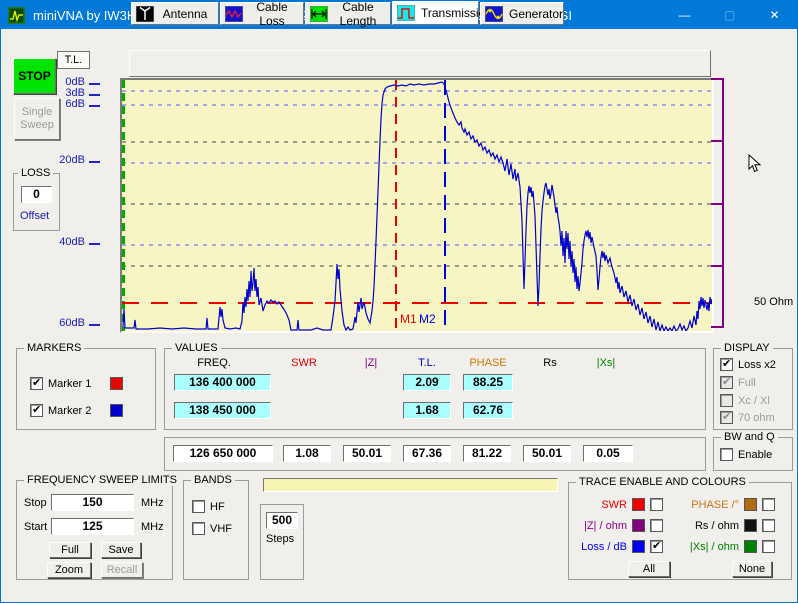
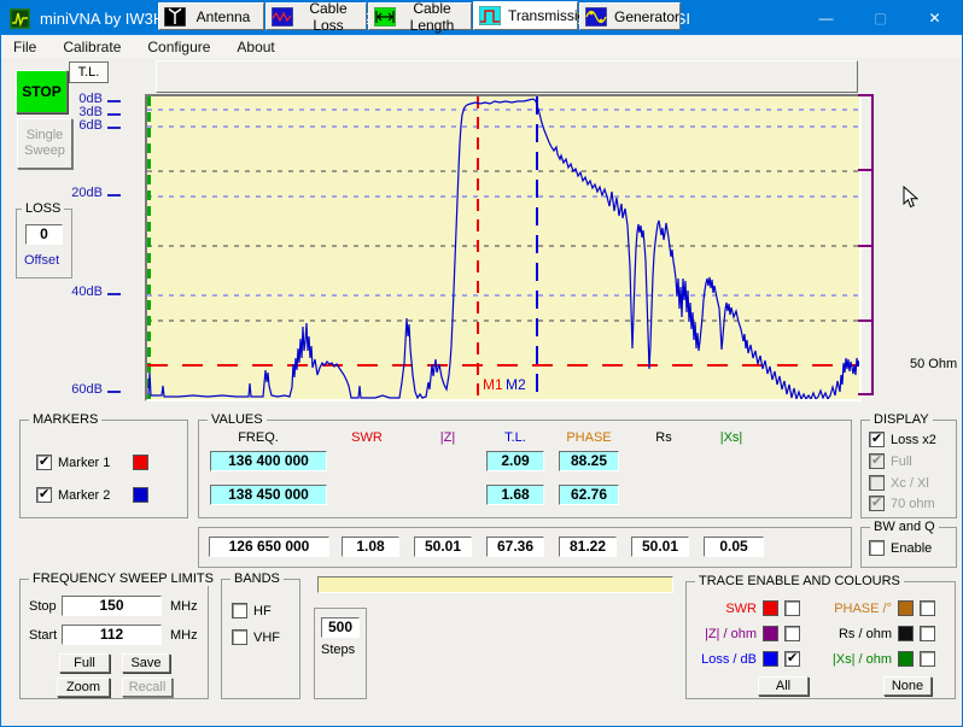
  —
  ▢
  ✕
+ File
+ Calibrate
+ Configure
+ About
  STOP
  T.L.
  Single Sweep
  0dB
  3dB
  6dB
  20dB
  40dB
  60dB
  LOSS
  0
  Offset
  Antenna
  Cable Loss
  Cable Length
  Transmissi
  Generator
  M1
  M2
  50 Ohm
  MARKERS
  Marker 1
  Marker 2
  VALUES
  FREQ.
  SWR
  |Z|
  T.L.
  PHASE
  Rs
  |Xs|
  136 400 000
  2.09
  88.25
  138 450 000
  1.68
  62.76
  DISPLAY
  Loss x2
  Full
  Xc / Xl
  70 ohm
  126 650 000
  1.08
  50.01
  67.36
  81.22
  50.01
  0.05
  BW and Q
  Enable
  FREQUENCY SWEEP LIMITS
  Stop
  150
  MHz
  Start
- 125
+ 112
  MHz
  Full
  Save
  Zoom
  Recall
  BANDS
  HF
  VHF
  500
  Steps
  TRACE ENABLE AND COLOURS
  SWR
  PHASE /°
  |Z| / ohm
  Rs / ohm
  Loss / dB
  |Xs| / ohm
  All
  None
